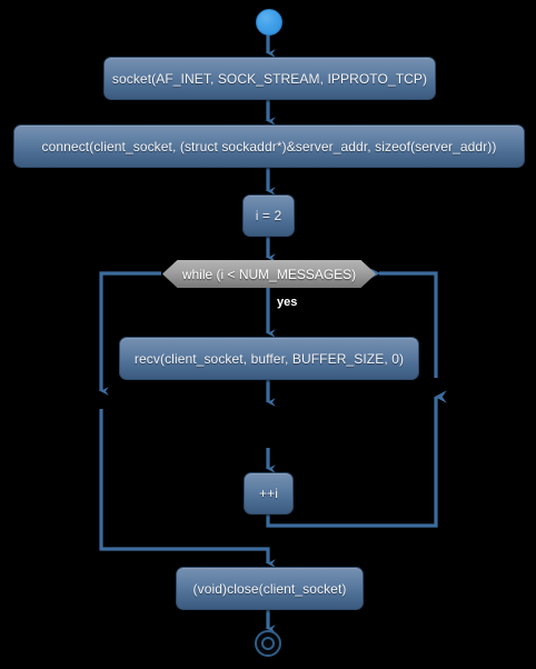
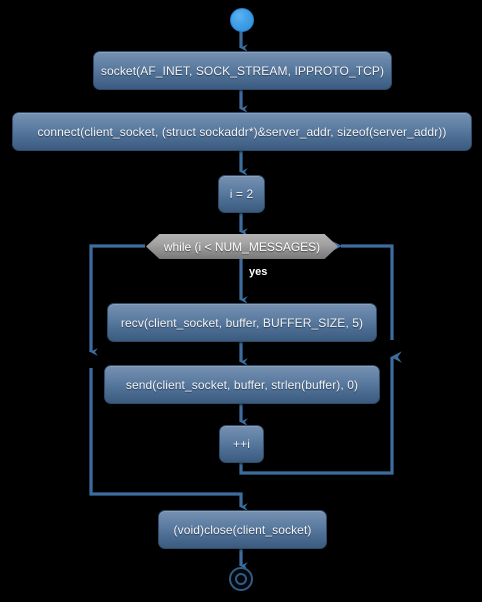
  socket(AF_INET, SOCK_STREAM, IPPROTO_TCP)
  connect(client_socket, (struct sockaddr*)&server_addr, sizeof(server_addr))
  i = 2
  while (i < NUM_MESSAGES)
  yes
- recv(client_socket, buffer, BUFFER_SIZE, 0)
+ recv(client_socket, buffer, BUFFER_SIZE, 5)
+ send(client_socket, buffer, strlen(buffer), 0)
  ++i
  (void)close(client_socket)
